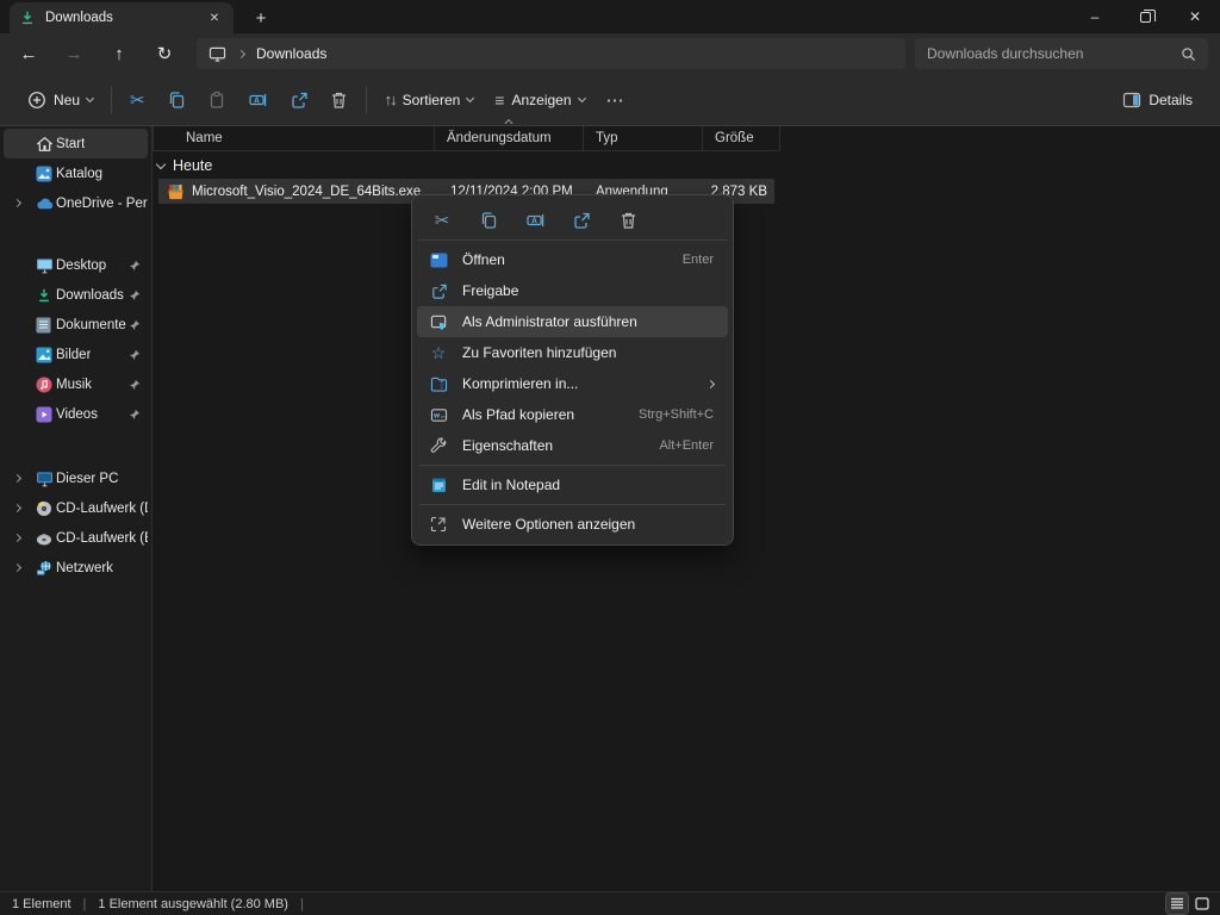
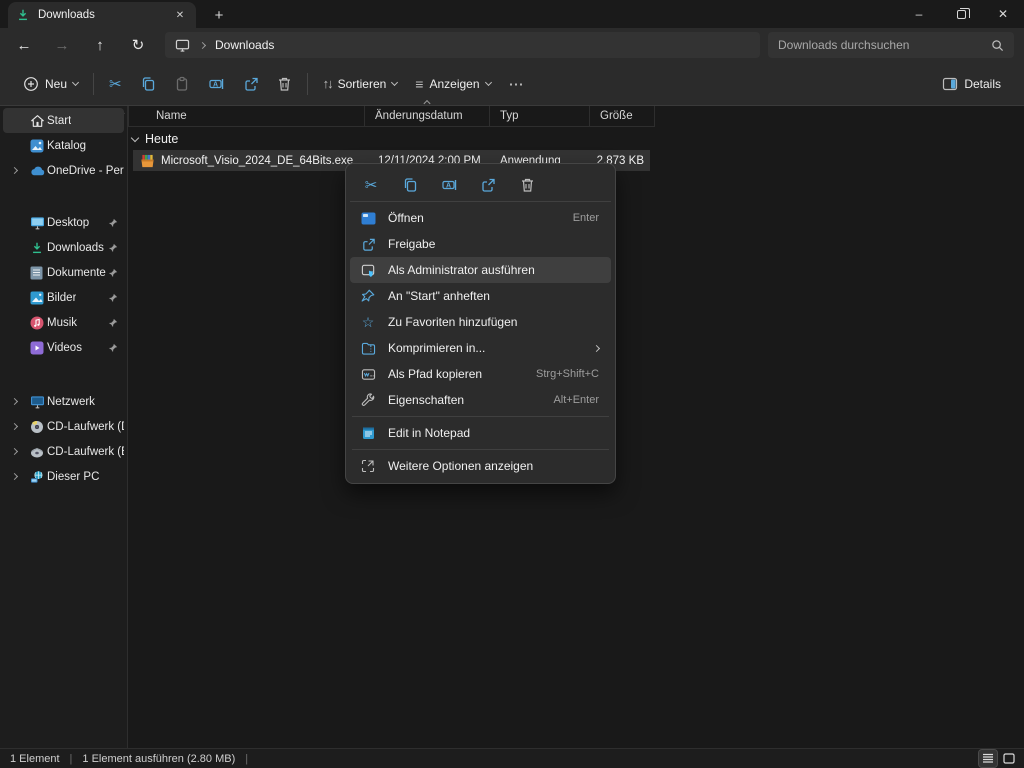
  Downloads
  ✕
  +
  –
  ✕
  ←
  →
  ↑
  ↻
  Downloads
  Downloads durchsuchen
  Neu
  ✂
  ↑↓
  Sortieren
  ≡
  Anzeigen
  ⋯
  Details
  Start
  Katalog
  OneDrive - Per
  Desktop
  Downloads
  Dokumente
  Bilder
  Musik
  Videos
- Dieser PC
+ Netzwerk
  CD-Laufwerk (
  CD-Laufwerk (
- Netzwerk
+ Dieser PC
  Name
  Änderungsdatum
  Typ
  Größe
  Heute
  Microsoft_Visio_2024_DE_64Bits.exe
  12/11/2024 2:00 PM
  Anwendung
  2,873 KB
  ✂
  Öffnen
  Enter
  Freigabe
  Als Administrator ausführen
+ An "Start" anheften
  ☆
  Zu Favoriten hinzufügen
  Komprimieren in...
  Als Pfad kopieren
  Strg+Shift+C
  Eigenschaften
  Alt+Enter
  Edit in Notepad
  Weitere Optionen anzeigen
  1 Element
  |
- 1 Element ausgewählt (2.80 MB)
+ 1 Element ausführen (2.80 MB)
  |
